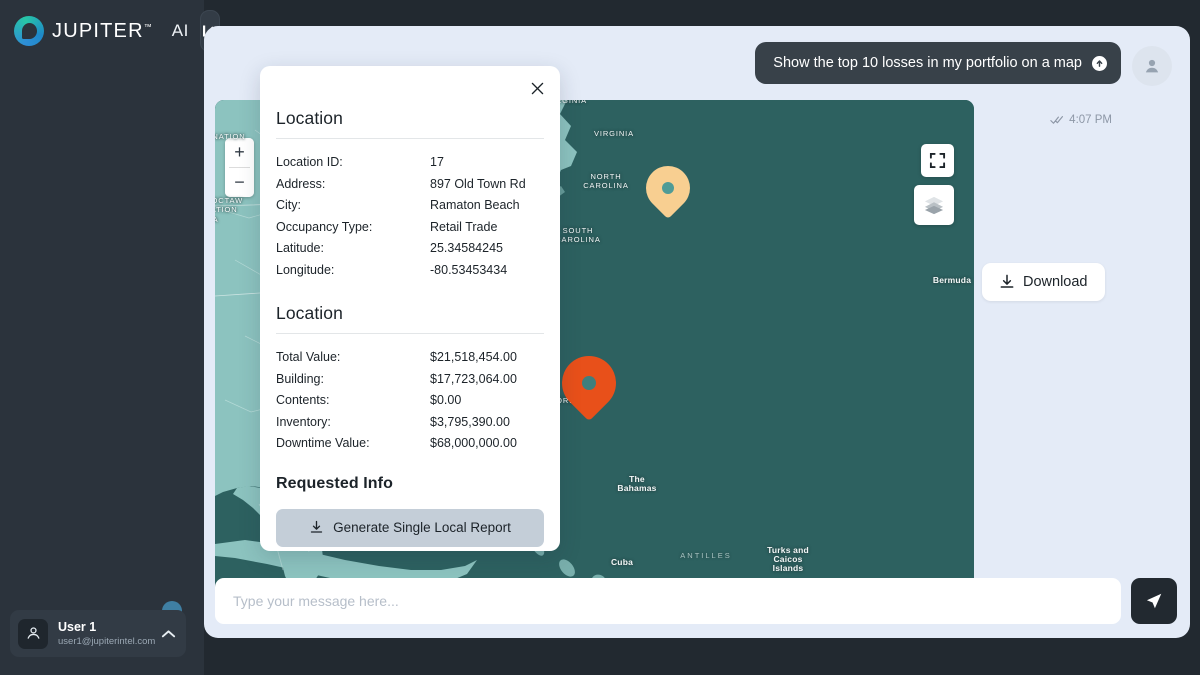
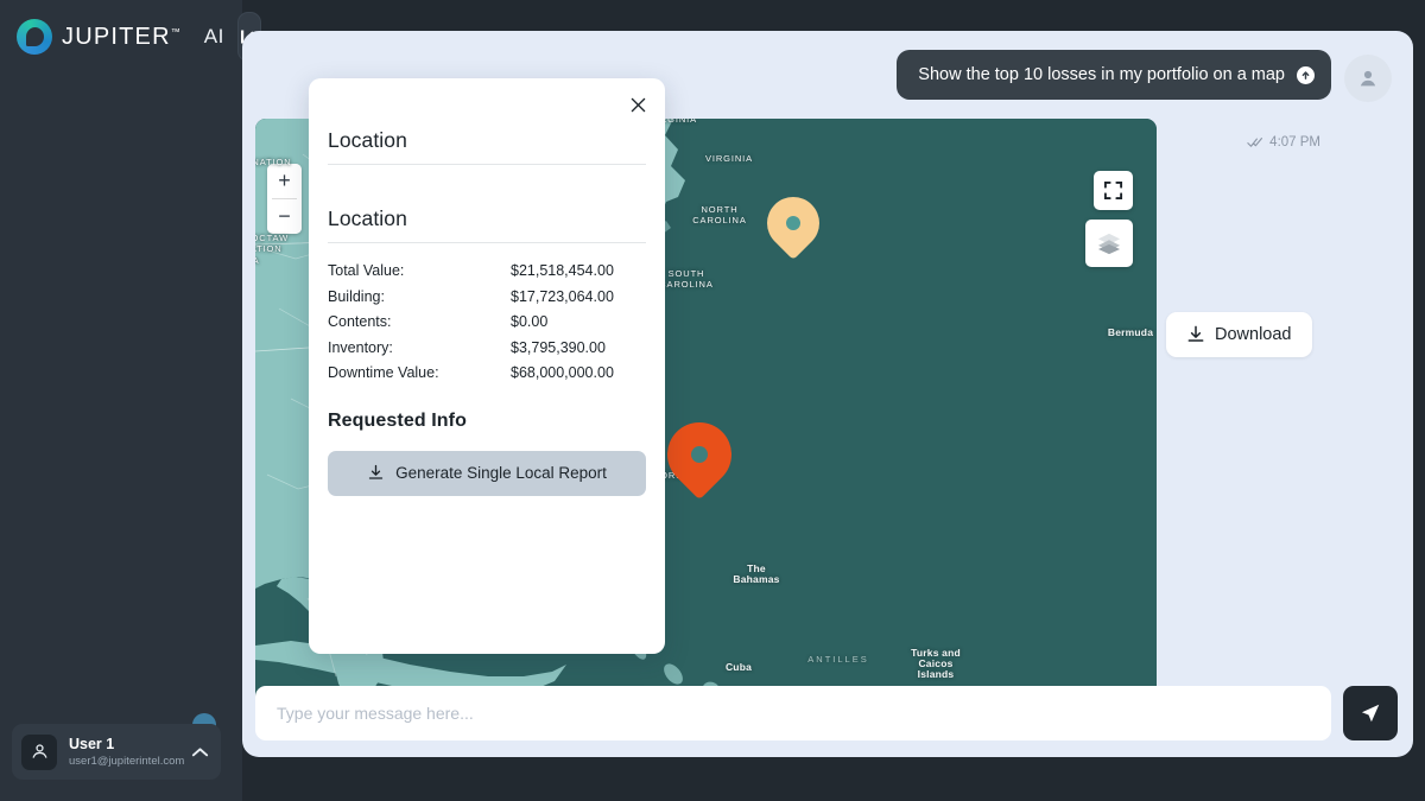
  JUPITER™
  AI
  User 1
  user1@jupiterintel.com
  Show the top 10 losses in my portfolio on a map
  4:07 PM
  +
  −
  VIRGINIA
  NORTH
  CAROLINA
  SOUTH
  AROLINA
  OCTAW
  NATION
  The
  Bahamas
  Cuba
  Turks and
  Caicos
  Islands
  ANTILLES
  Bermuda
  Download
  Type your message here...
  Location
- Location ID:
- 17
- Address:
- 897 Old Town Rd
- City:
- Ramaton Beach
- Occupancy Type:
- Retail Trade
- Latitude:
- 25.34584245
- Longitude:
- -80.53453434
  Location
  Total Value:
  $21,518,454.00
  Building:
  $17,723,064.00
  Contents:
  $0.00
  Inventory:
  $3,795,390.00
  Downtime Value:
  $68,000,000.00
  Requested Info
  Generate Single Local Report
